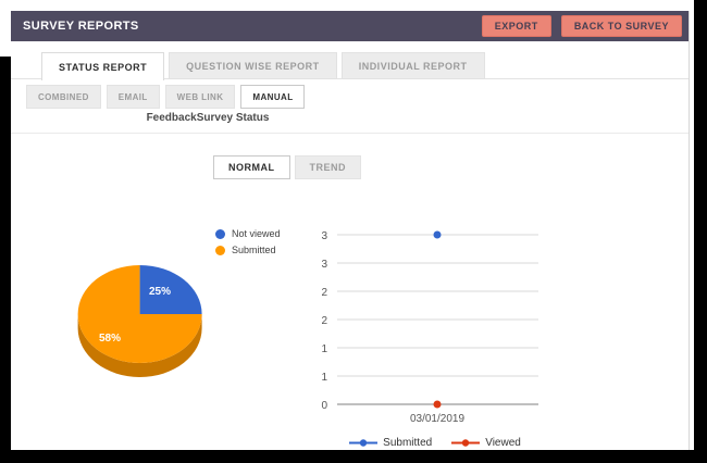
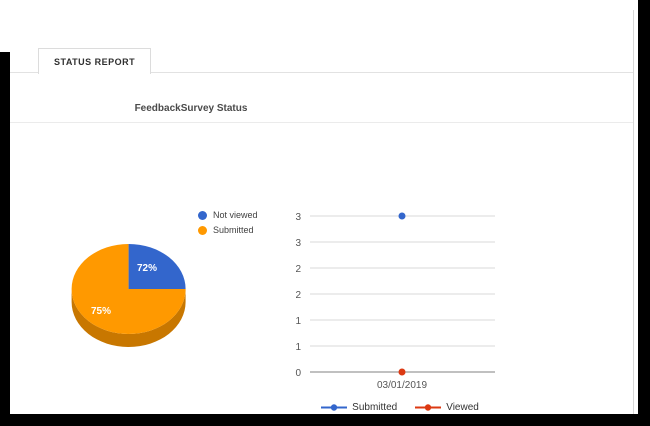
- SURVEY REPORTS
- EXPORT
- BACK TO SURVEY
  STATUS REPORT
- QUESTION WISE REPORT
- INDIVIDUAL REPORT
- COMBINED
- EMAIL
- WEB LINK
- MANUAL
  FeedbackSurvey Status
- NORMAL
- TREND
  Not viewed
  Submitted
- 25%
+ 72%
- 58%
+ 75%
  3
  3
  2
  2
  1
  1
  0
  03/01/2019
  Submitted
  Viewed
